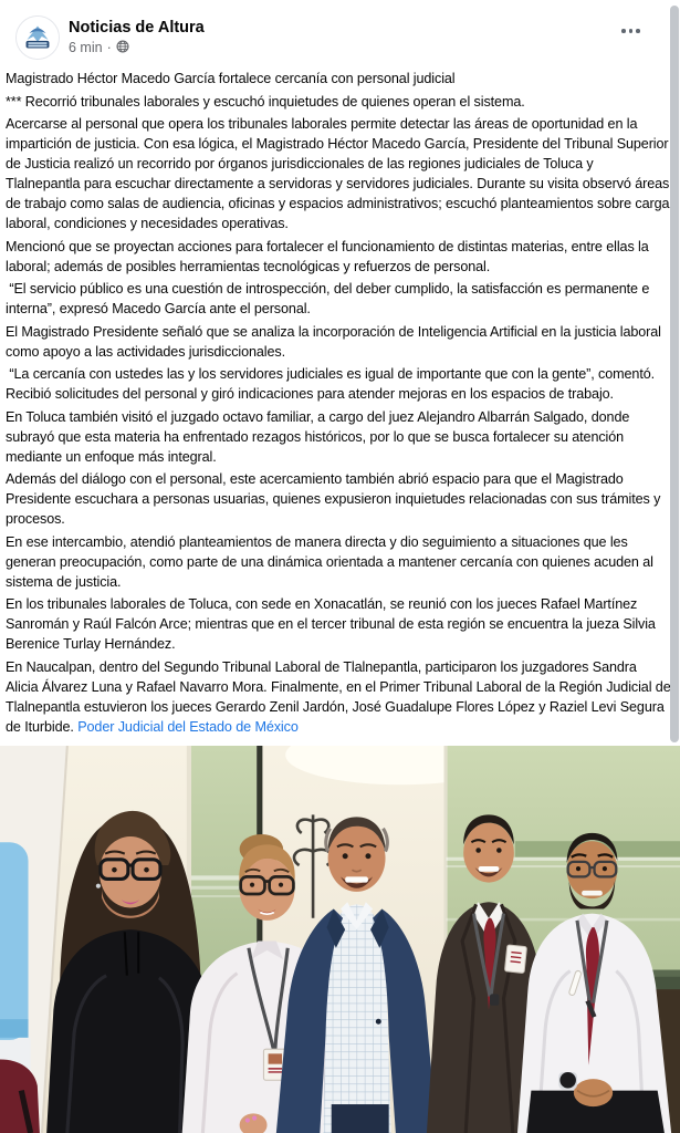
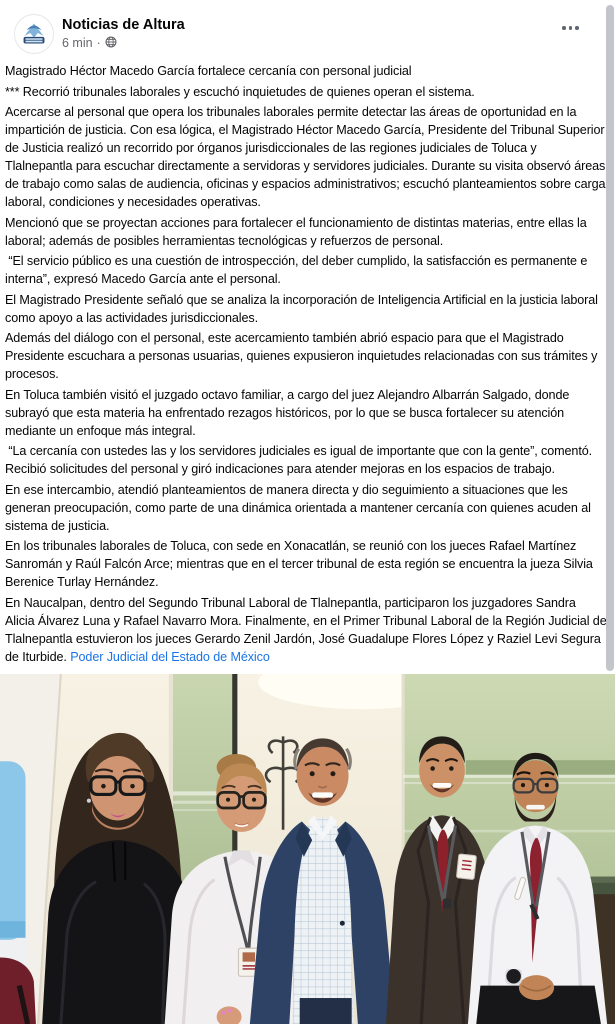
  Noticias de Altura
  6 min
  ·
  Magistrado Héctor Macedo García fortalece cercanía con personal judicial
  *** Recorrió tribunales laborales y escuchó inquietudes de quienes operan el sistema.
  Acercarse al personal que opera los tribunales laborales permite detectar las áreas de oportunidad en la impartición de justicia. Con esa lógica, el Magistrado Héctor Macedo García, Presidente del Tribunal Superior de Justicia realizó un recorrido por órganos jurisdiccionales de las regiones judiciales de Toluca y Tlalnepantla para escuchar directamente a servidoras y servidores judiciales. Durante su visita observó áreas de trabajo como salas de audiencia, oficinas y espacios administrativos; escuchó planteamientos sobre carga laboral, condiciones y necesidades operativas.
  Mencionó que se proyectan acciones para fortalecer el funcionamiento de distintas materias, entre ellas la laboral; además de posibles herramientas tecnológicas y refuerzos de personal.
  “El servicio público es una cuestión de introspección, del deber cumplido, la satisfacción es permanente e interna”, expresó Macedo García ante el personal.
  El Magistrado Presidente señaló que se analiza la incorporación de Inteligencia Artificial en la justicia laboral como apoyo a las actividades jurisdiccionales.
- “La cercanía con ustedes las y los servidores judiciales es igual de importante que con la gente”, comentó. Recibió solicitudes del personal y giró indicaciones para atender mejoras en los espacios de trabajo.
+ Además del diálogo con el personal, este acercamiento también abrió espacio para que el Magistrado Presidente escuchara a personas usuarias, quienes expusieron inquietudes relacionadas con sus trámites y procesos.
  En Toluca también visitó el juzgado octavo familiar, a cargo del juez Alejandro Albarrán Salgado, donde subrayó que esta materia ha enfrentado rezagos históricos, por lo que se busca fortalecer su atención mediante un enfoque más integral.
- Además del diálogo con el personal, este acercamiento también abrió espacio para que el Magistrado Presidente escuchara a personas usuarias, quienes expusieron inquietudes relacionadas con sus trámites y procesos.
+ “La cercanía con ustedes las y los servidores judiciales es igual de importante que con la gente”, comentó. Recibió solicitudes del personal y giró indicaciones para atender mejoras en los espacios de trabajo.
  En ese intercambio, atendió planteamientos de manera directa y dio seguimiento a situaciones que les generan preocupación, como parte de una dinámica orientada a mantener cercanía con quienes acuden al sistema de justicia.
  En los tribunales laborales de Toluca, con sede en Xonacatlán, se reunió con los jueces Rafael Martínez Sanromán y Raúl Falcón Arce; mientras que en el tercer tribunal de esta región se encuentra la jueza Silvia Berenice Turlay Hernández.
  En Naucalpan, dentro del Segundo Tribunal Laboral de Tlalnepantla, participaron los juzgadores Sandra Alicia Álvarez Luna y Rafael Navarro Mora. Finalmente, en el Primer Tribunal Laboral de la Región Judicial de Tlalnepantla estuvieron los jueces Gerardo Zenil Jardón, José Guadalupe Flores López y Raziel Levi Segura de Iturbide. Poder Judicial del Estado de México
